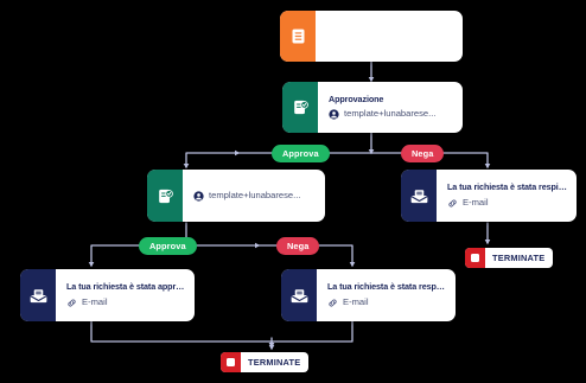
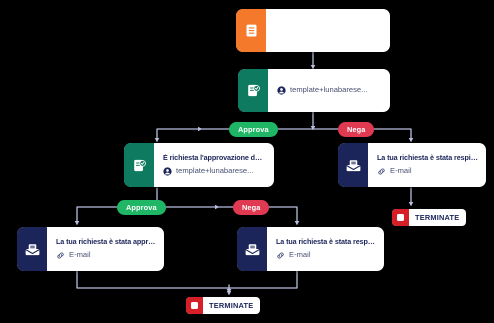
- Approvazione
  template+lunabarese...
  Approva
  Nega
+ È richiesta l'approvazione del...
  template+lunabarese...
  La tua richiesta è stata respin..
  E-mail
  TERMINATE
  Approva
  Nega
  La tua richiesta è stata appro..
  E-mail
  La tua richiesta è stata respin.
  E-mail
  TERMINATE
